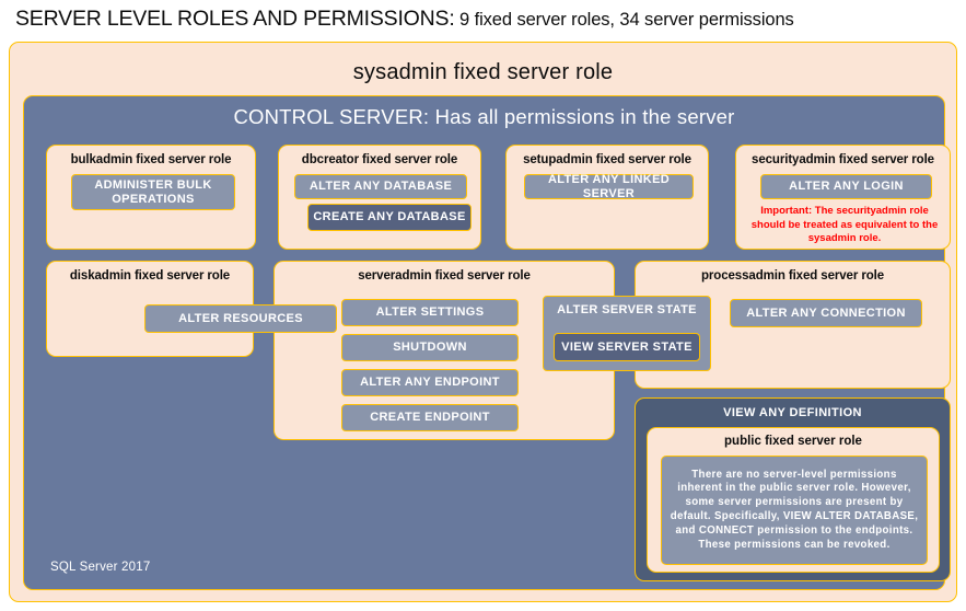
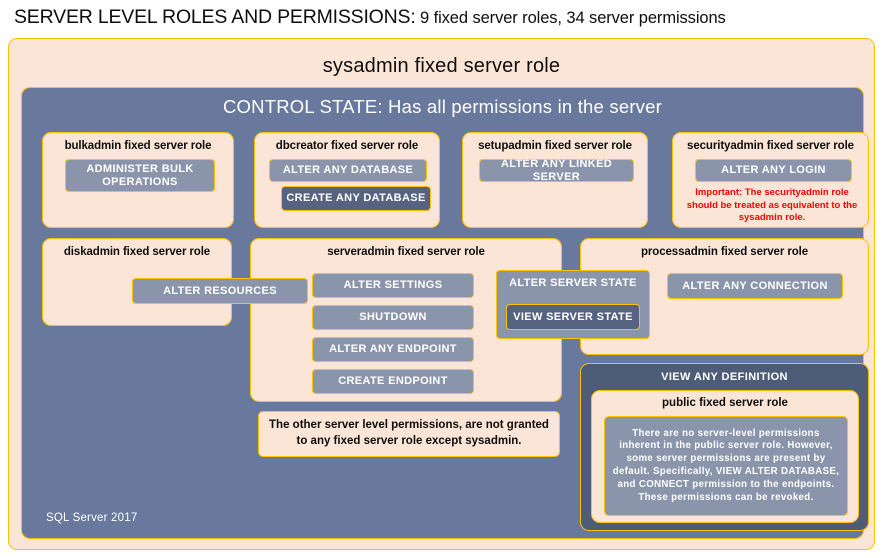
  SERVER LEVEL ROLES AND PERMISSIONS: 9 fixed server roles, 34 server permissions
  sysadmin fixed server role
- CONTROL SERVER: Has all permissions in the server
+ CONTROL STATE: Has all permissions in the server
  bulkadmin fixed server role
  ADMINISTER BULK OPERATIONS
  dbcreator fixed server role
  ALTER ANY DATABASE
  CREATE ANY DATABASE
  setupadmin fixed server role
  ALTER ANY LINKED SERVER
  securityadmin fixed server role
  ALTER ANY LOGIN
  Important: The securityadmin role should be treated as equivalent to the sysadmin role.
  diskadmin fixed server role
  serveradmin fixed server role
  processadmin fixed server role
  ALTER RESOURCES
  ALTER SETTINGS
  SHUTDOWN
  ALTER ANY ENDPOINT
  CREATE ENDPOINT
  ALTER SERVER STATE
  VIEW SERVER STATE
  ALTER ANY CONNECTION
+ The other server level permissions, are not granted to any fixed server role except sysadmin.
  VIEW ANY DEFINITION
  public fixed server role
  There are no server-level permissions inherent in the public server role. However, some server permissions are present by default. Specifically, VIEW ALTER DATABASE, and CONNECT permission to the endpoints. These permissions can be revoked.
  SQL Server 2017
